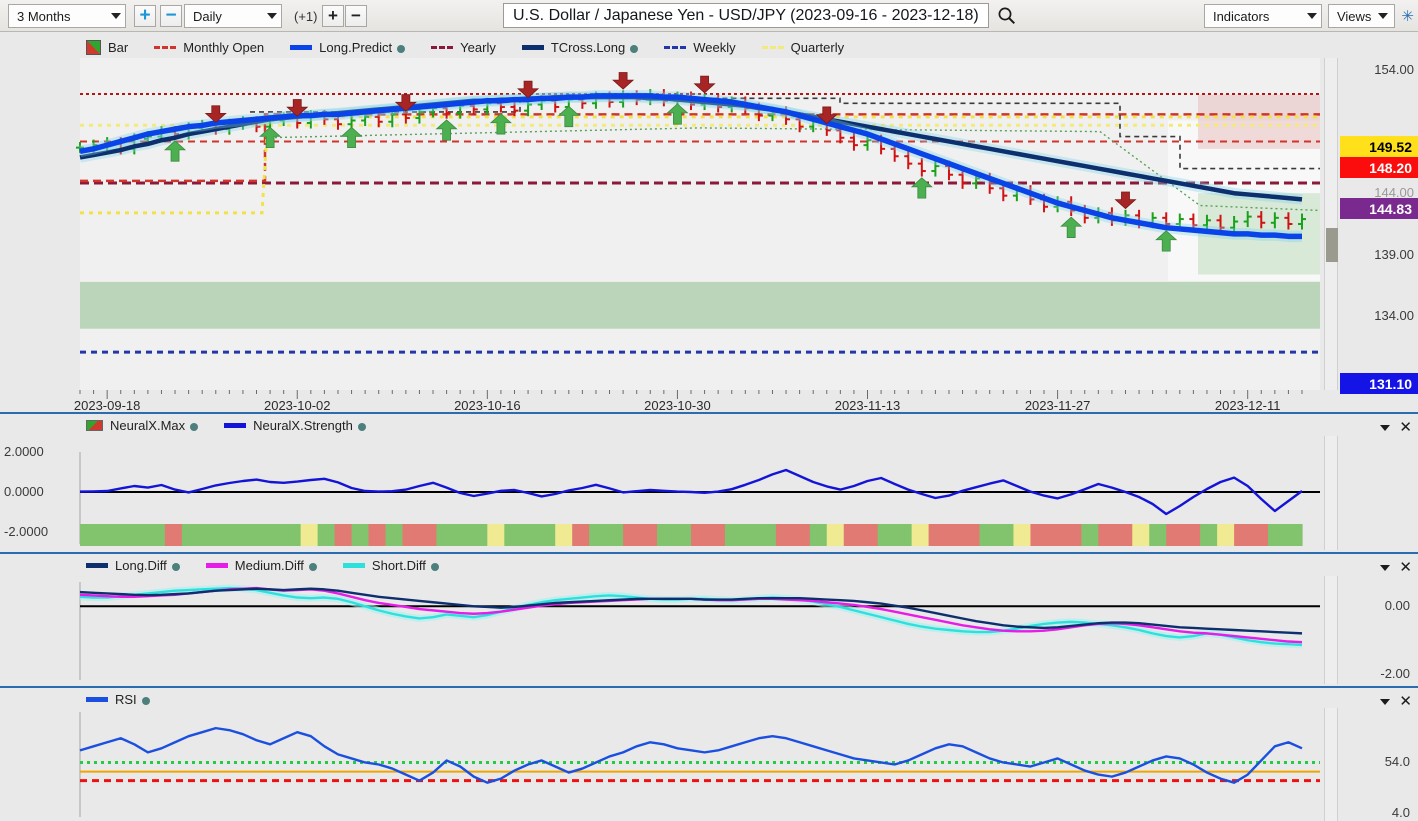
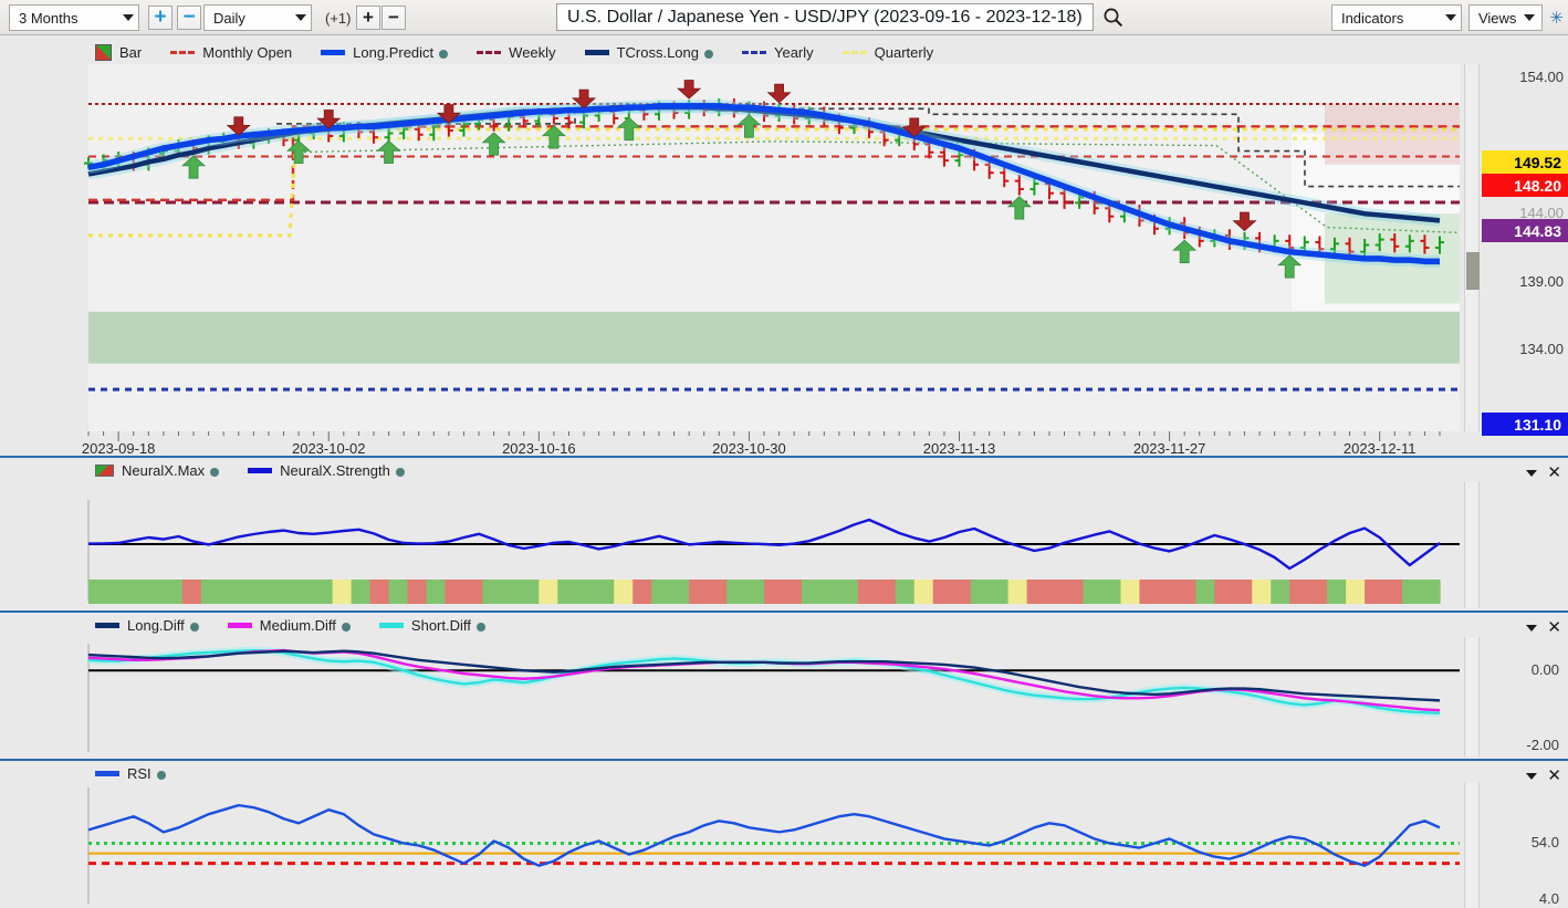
  3 Months
  +
  −
  Daily
  (+1)
  +
  −
  U.S. Dollar / Japanese Yen - USD/JPY (2023-09-16 - 2023-12-18)
  Indicators
  Views
  ✳
  Bar
  Monthly Open
  Long.Predict
- Yearly
+ Weekly
  TCross.Long
- Weekly
+ Yearly
  Quarterly
  154.00
  139.00
  134.00
  144.00
  149.52
  148.20
  144.83
  131.10
  2023-09-18
  2023-10-02
  2023-10-16
  2023-10-30
  2023-11-13
  2023-11-27
  2023-12-11
  NeuralX.Max
  NeuralX.Strength
  ✕
- 2.0000
- 0.0000
- -2.0000
  Long.Diff
  Medium.Diff
  Short.Diff
  ✕
  0.00
  -2.00
  RSI
  ✕
  54.0
  4.0
